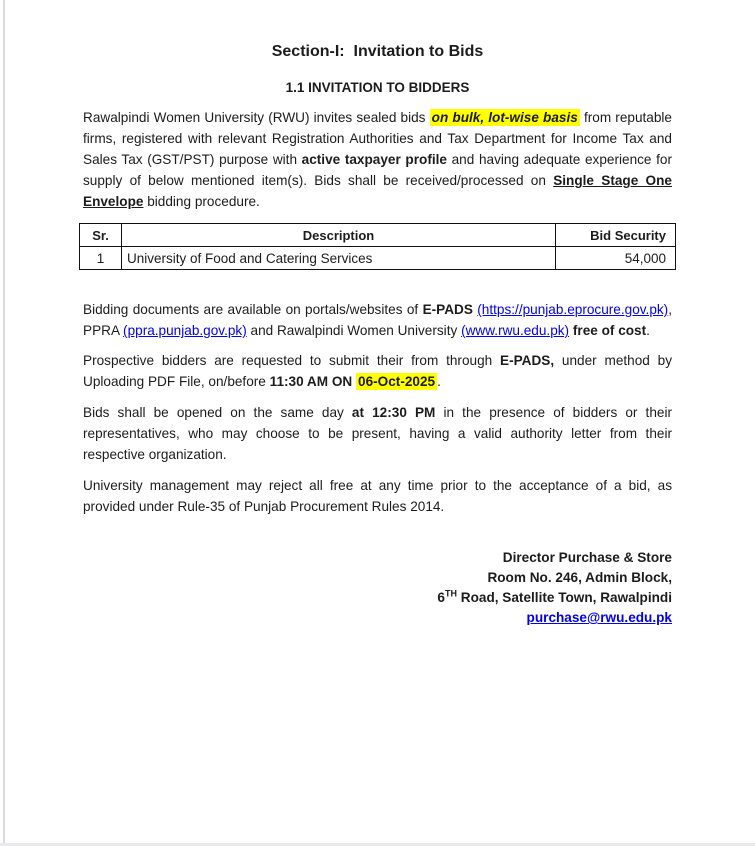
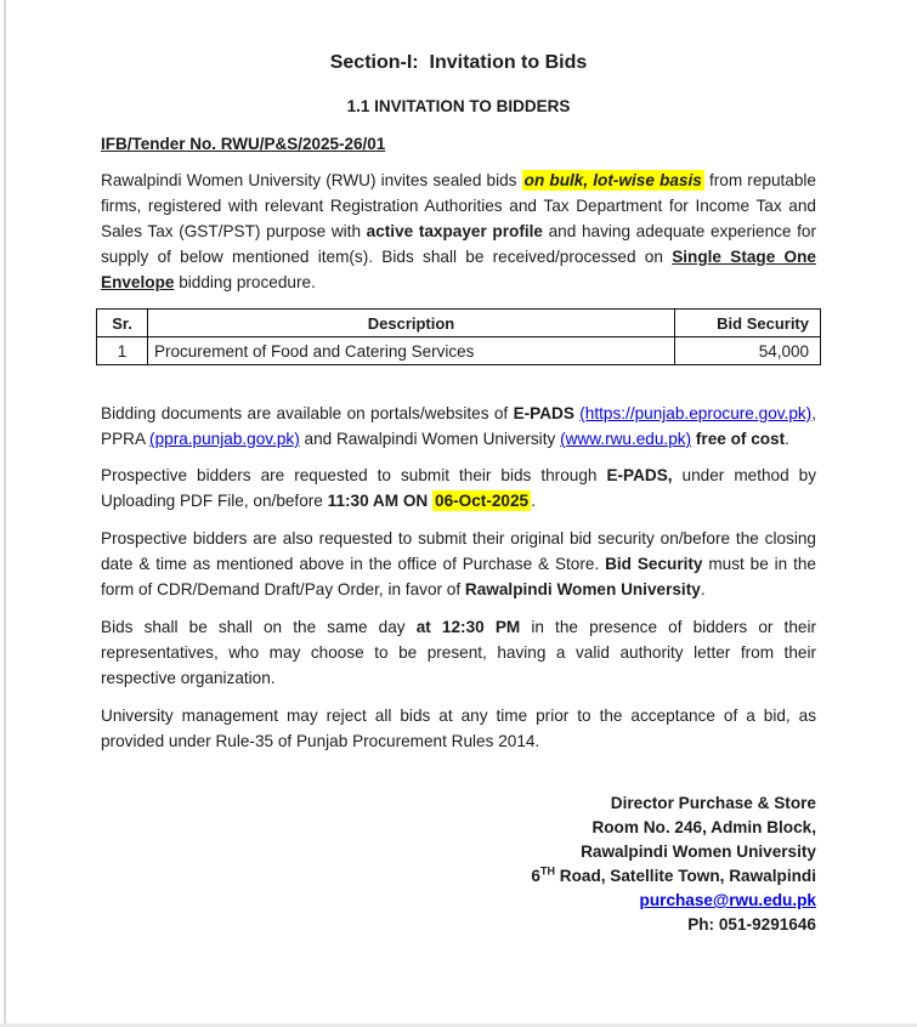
  Section-I: Invitation to Bids
  1.1 INVITATION TO BIDDERS
+ IFB/Tender No. RWU/P&S/2025-26/01
  Rawalpindi Women University (RWU) invites sealed bids on bulk, lot-wise basis from reputable firms, registered with relevant Registration Authorities and Tax Department for Income Tax and Sales Tax (GST/PST) purpose with active taxpayer profile and having adequate experience for supply of below mentioned item(s). Bids shall be received/processed on Single Stage One Envelope bidding procedure.
  Sr.	Description	Bid Security
- 1	University of Food and Catering Services	54,000
+ 1	Procurement of Food and Catering Services	54,000
  Bidding documents are available on portals/websites of E-PADS (https://punjab.eprocure.gov.pk), PPRA (ppra.punjab.gov.pk) and Rawalpindi Women University (www.rwu.edu.pk) free of cost.
- Prospective bidders are requested to submit their from through E-PADS, under method by Uploading PDF File, on/before 11:30 AM ON 06-Oct-2025 .
+ Prospective bidders are requested to submit their bids through E-PADS, under method by Uploading PDF File, on/before 11:30 AM ON 06-Oct-2025 .
+ Prospective bidders are also requested to submit their original bid security on/before the closing date & time as mentioned above in the office of Purchase & Store. Bid Security must be in the form of CDR/Demand Draft/Pay Order, in favor of Rawalpindi Women University.
- Bids shall be opened on the same day at 12:30 PM in the presence of bidders or their representatives, who may choose to be present, having a valid authority letter from their respective organization.
+ Bids shall be shall on the same day at 12:30 PM in the presence of bidders or their representatives, who may choose to be present, having a valid authority letter from their respective organization.
- University management may reject all free at any time prior to the acceptance of a bid, as provided under Rule-35 of Punjab Procurement Rules 2014.
+ University management may reject all bids at any time prior to the acceptance of a bid, as provided under Rule-35 of Punjab Procurement Rules 2014.
  Director Purchase & Store
  Room No. 246, Admin Block,
+ Rawalpindi Women University
  6TH Road, Satellite Town, Rawalpindi
  purchase@rwu.edu.pk
+ Ph: 051-9291646
